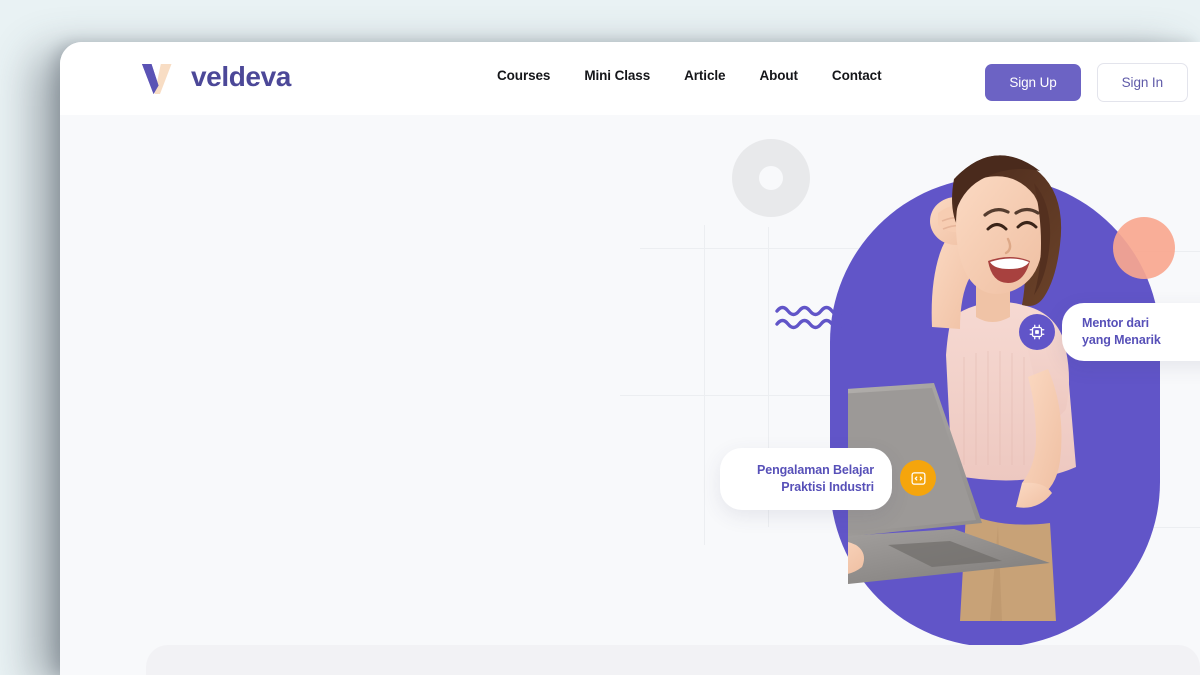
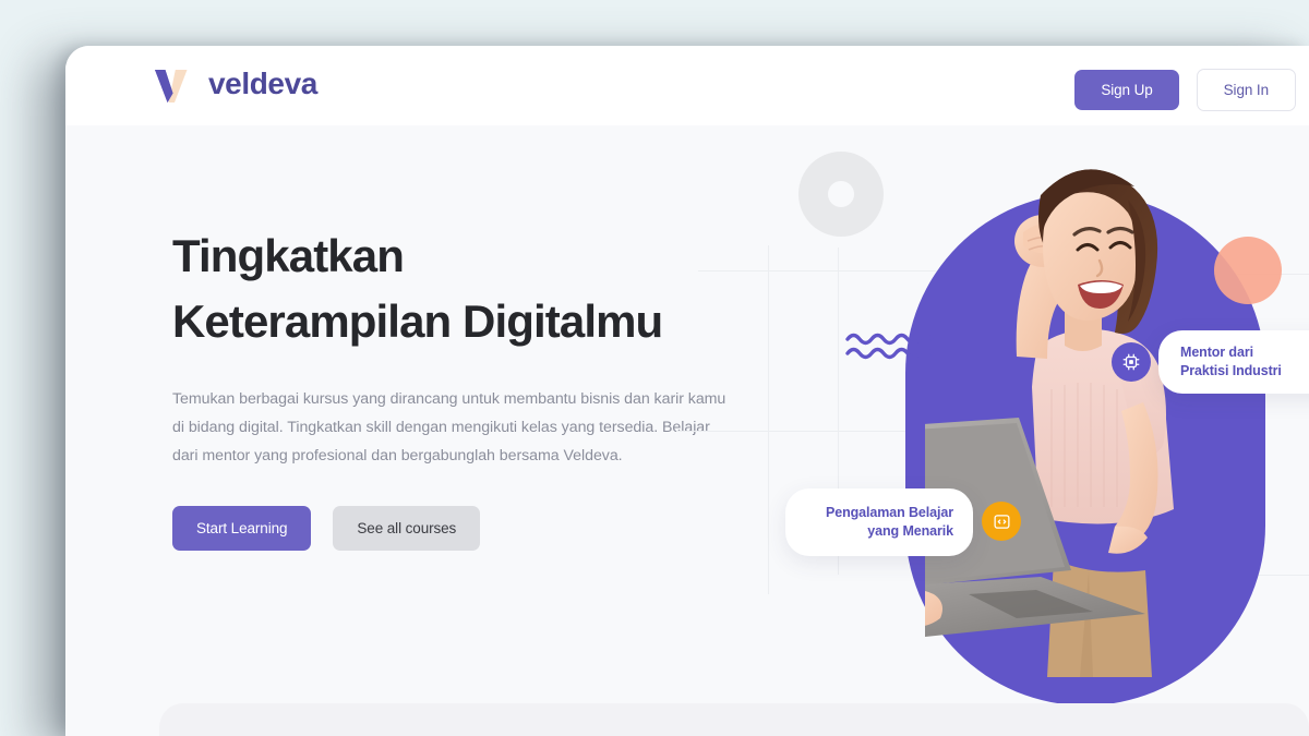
  veldeva
- Courses
- Mini Class
- Article
- About
- Contact
  Sign Up
  Sign In
+ Tingkatkan
+ Keterampilan Digitalmu
+ Temukan berbagai kursus yang dirancang untuk membantu bisnis dan karir kamu di bidang digital. Tingkatkan skill dengan mengikuti kelas yang tersedia. Belajar dari mentor yang profesional dan bergabunglah bersama Veldeva.
+ Start Learning
+ See all courses
  Mentor dari
- yang Menarik
+ Praktisi Industri
  Pengalaman Belajar
- Praktisi Industri
+ yang Menarik
